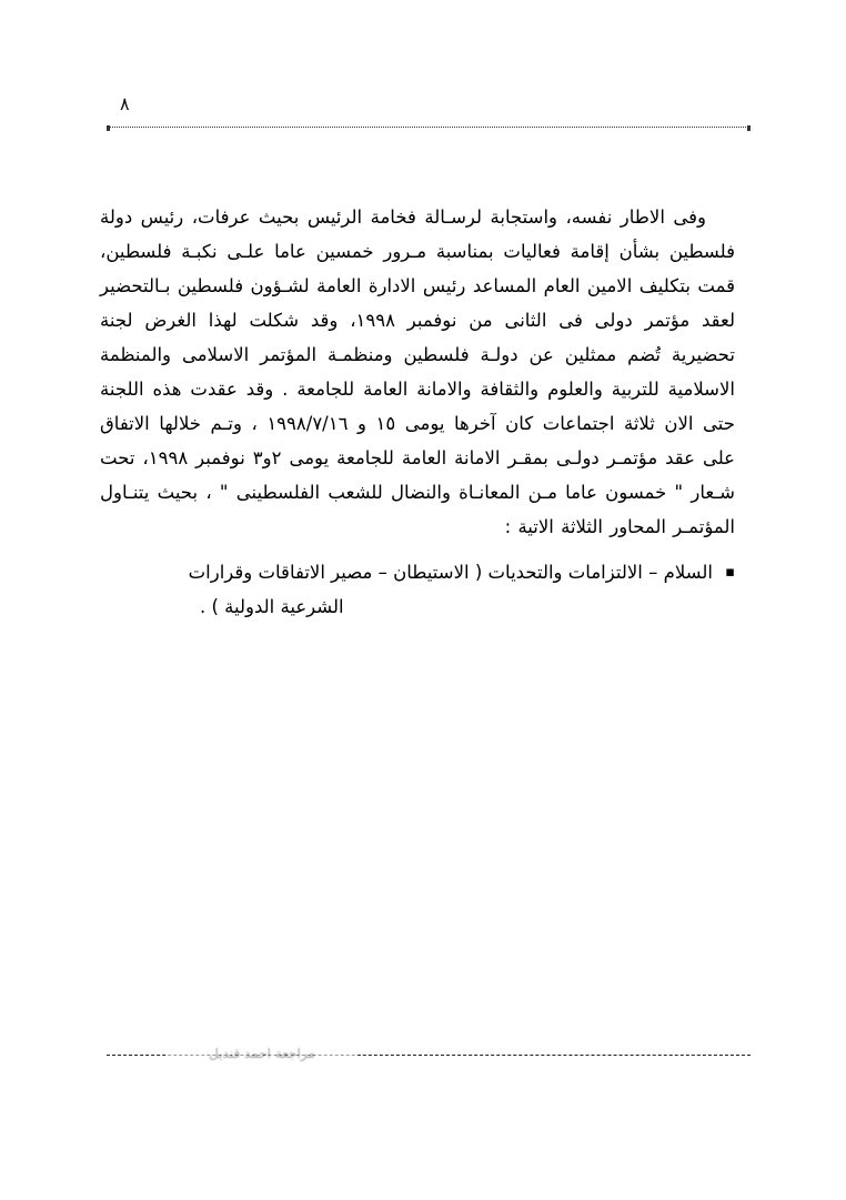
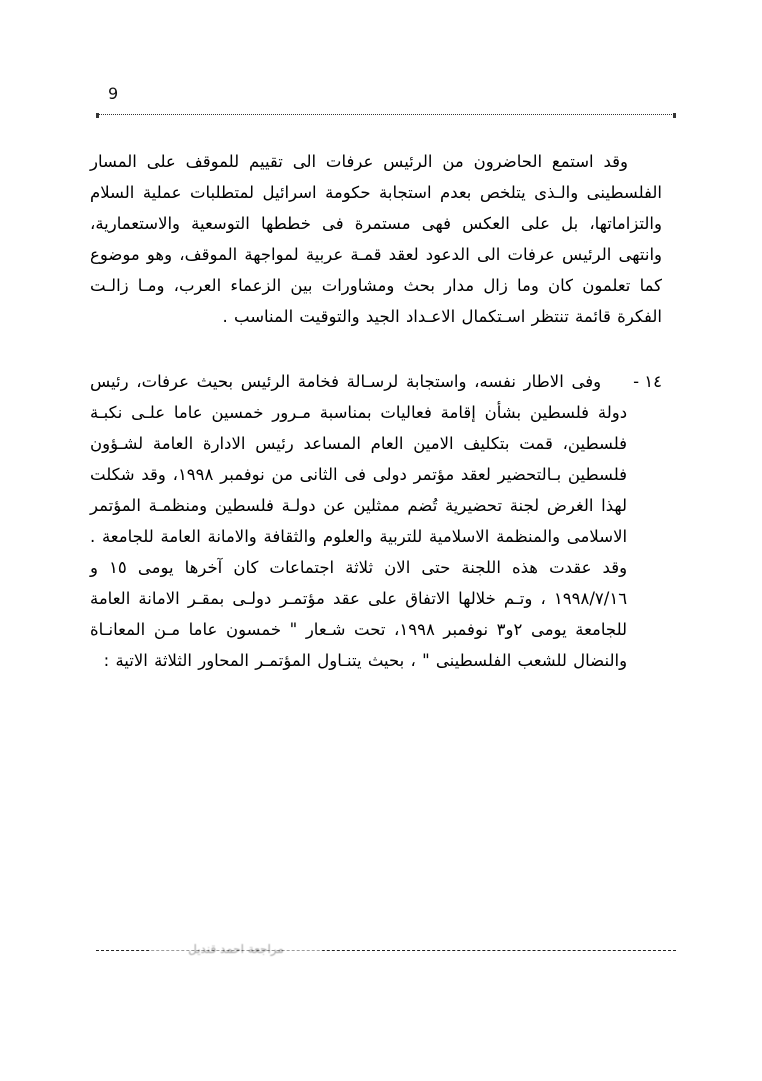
- ٨
+ 9
+ وقد استمع الحاضرون من الرئيس عرفات الى تقييم للموقف على المسار الفلسطينى والـذى يتلخص بعدم استجابة حكومة اسرائيل لمتطلبات عملية السلام والتزاماتها، بل على العكس فهى مستمرة فى خططها التوسعية والاستعمارية، وانتهى الرئيس عرفات الى الدعود لعقد قمـة عربية لمواجهة الموقف، وهو موضوع كما تعلمون كان وما زال مدار بحث ومشاورات بين الزعماء العرب، ومـا زالـت الفكرة قائمة تنتظر اسـتكمال الاعـداد الجيد والتوقيت المناسب .
+ ١٤ -
  وفى الاطار نفسه، واستجابة لرسـالة فخامة الرئيس بحيث عرفات، رئيس دولة فلسطين بشأن إقامة فعاليات بمناسبة مـرور خمسين عاما علـى نكبـة فلسطين، قمت بتكليف الامين العام المساعد رئيس الادارة العامة لشـؤون فلسطين بـالتحضير لعقد مؤتمر دولى فى الثانى من نوفمبر ١٩٩٨، وقد شكلت لهذا الغرض لجنة تحضيرية تُضم ممثلين عن دولـة فلسطين ومنظمـة المؤتمر الاسلامى والمنظمة الاسلامية للتربية والعلوم والثقافة والامانة العامة للجامعة . وقد عقدت هذه اللجنة حتى الان ثلاثة اجتماعات كان آخرها يومى ١٥ و ١٩٩٨/٧/١٦ ، وتـم خلالها الاتفاق على عقد مؤتمـر دولـى بمقـر الامانة العامة للجامعة يومى ٢و٣ نوفمبر ١٩٩٨، تحت شـعار " خمسون عاما مـن المعانـاة والنضال للشعب الفلسطينى " ، بحيث يتنـاول المؤتمـر المحاور الثلاثة الاتية :
- السلام – الالتزامات والتحديات ( الاستيطان – مصير الاتفاقات وقرارات
- الشرعية الدولية ) .
  مراجعة احمد قنديل
